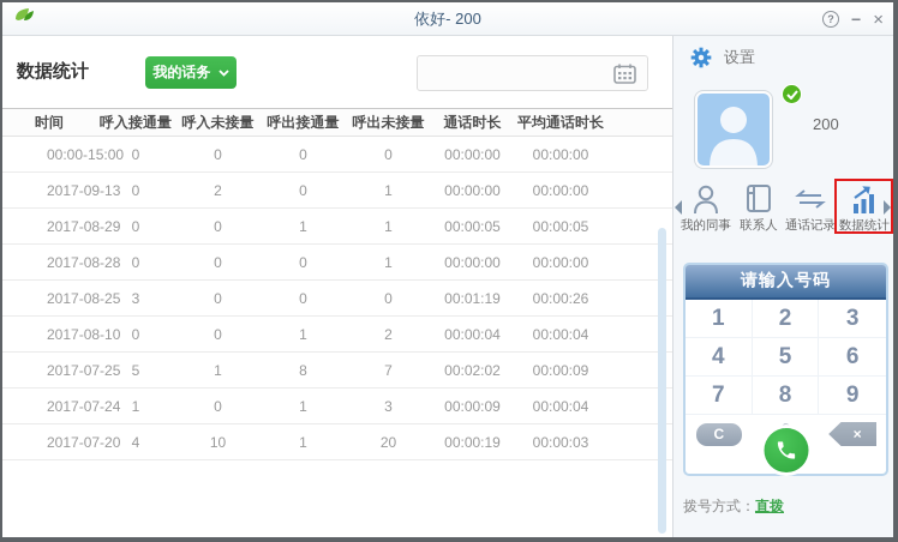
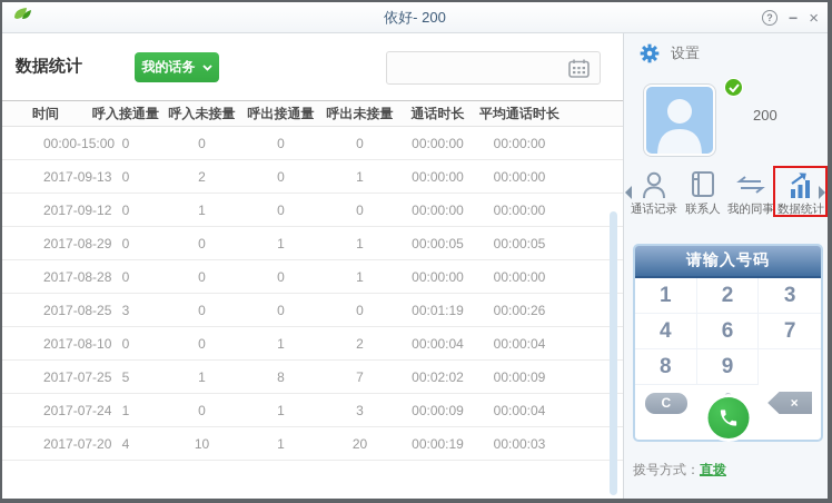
  依好- 200
  ?
  −
  ×
  数据统计
  我的话务
  时间	呼入接通量	呼入未接量	呼出接通量	呼出未接量	通话时长	平均通话时长
  00:00-15:00	0	0	0	0	00:00:00	00:00:00
  2017-09-13	0	2	0	1	00:00:00	00:00:00
+ 2017-09-12	0	1	0	0	00:00:00	00:00:00
  2017-08-29	0	0	1	1	00:00:05	00:00:05
  2017-08-28	0	0	0	1	00:00:00	00:00:00
  2017-08-25	3	0	0	0	00:01:19	00:00:26
  2017-08-10	0	0	1	2	00:00:04	00:00:04
  2017-07-25	5	1	8	7	00:02:02	00:00:09
  2017-07-24	1	0	1	3	00:00:09	00:00:04
  2017-07-20	4	10	1	20	00:00:19	00:00:03
  设置
  200
- 我的同事
+ 通话记录
  联系人
- 通话记录
+ 我的同事
  数据统计
  请输入号码
  1
  2
  3
  4
- 5
  6
  7
  8
  9
  C
  ×
  拨号方式：直拨
